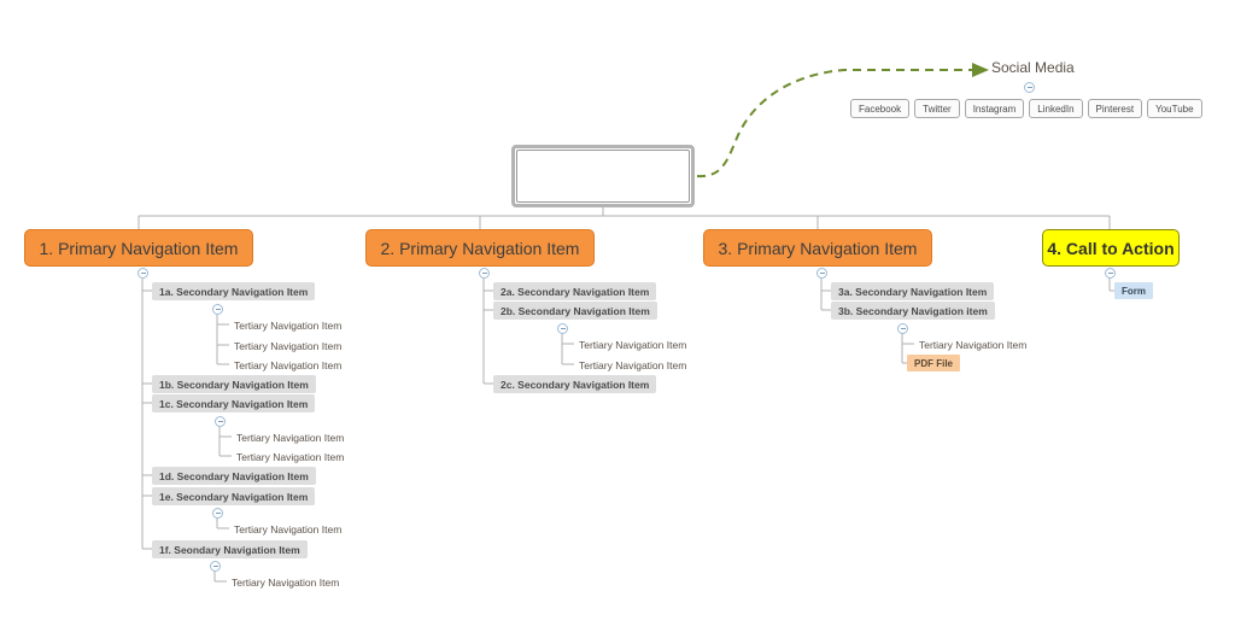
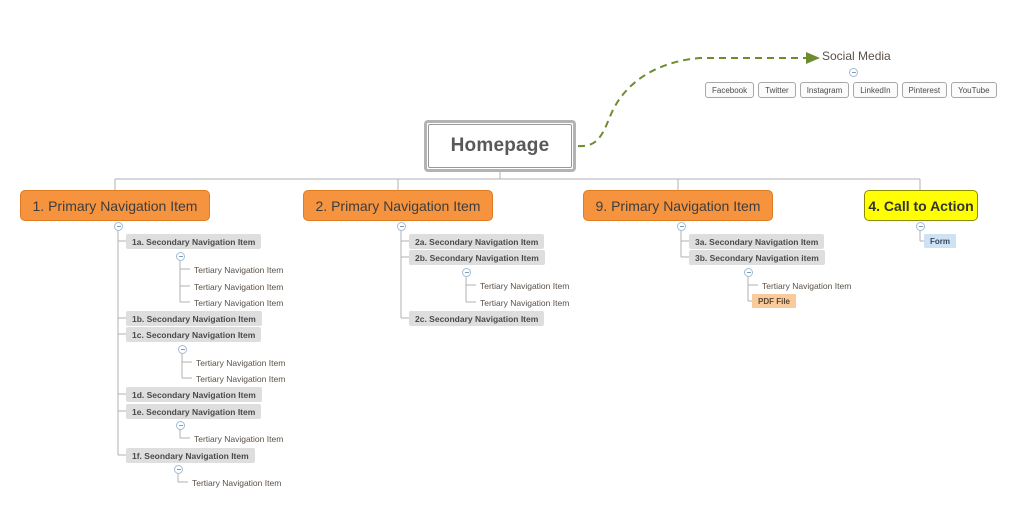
+ Homepage
  Social Media
  Facebook
  Twitter
  Instagram
  LinkedIn
  Pinterest
  YouTube
  1. Primary Navigation Item
  2. Primary Navigation Item
- 3. Primary Navigation Item
+ 9. Primary Navigation Item
  4. Call to Action
  1a. Secondary Navigation Item
  Tertiary Navigation Item
  Tertiary Navigation Item
  Tertiary Navigation Item
  1b. Secondary Navigation Item
  1c. Secondary Navigation Item
  Tertiary Navigation Item
  Tertiary Navigation Item
  1d. Secondary Navigation Item
  1e. Secondary Navigation Item
  Tertiary Navigation Item
  1f. Seondary Navigation Item
  Tertiary Navigation Item
  2a. Secondary Navigation Item
  2b. Secondary Navigation Item
  Tertiary Navigation Item
  Tertiary Navigation Item
  2c. Secondary Navigation Item
  3a. Secondary Navigation Item
  3b. Secondary Navigation item
  Tertiary Navigation Item
  PDF File
  Form
